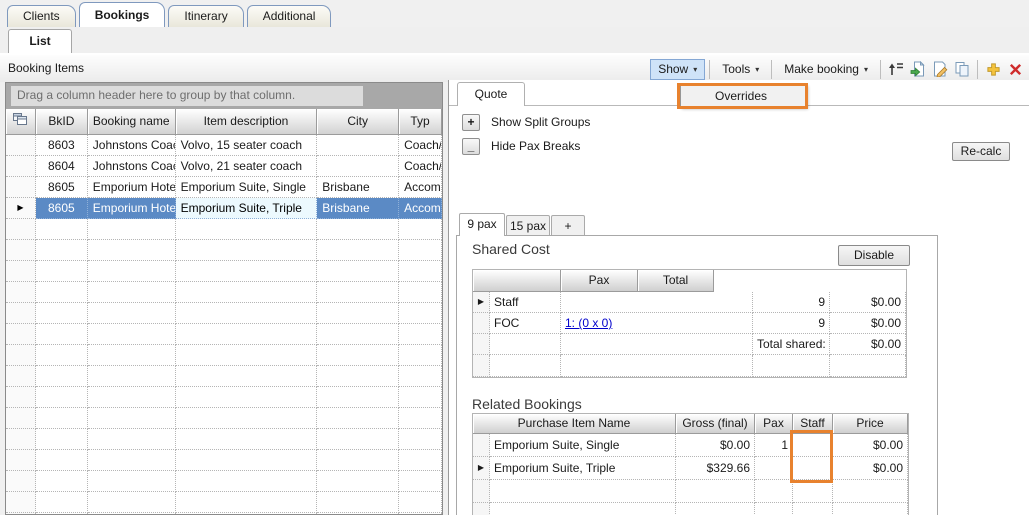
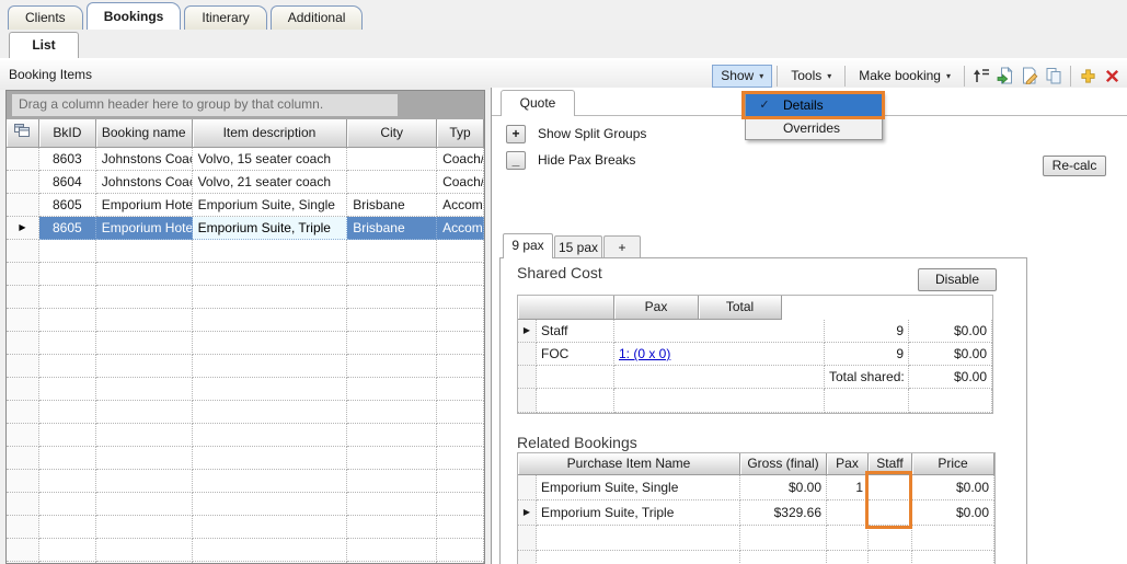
  Clients
  Bookings
  Itinerary
  Additional
  List
  Booking Items
  Show
  ▾
  Tools
  ▾
  Make booking
  ▾
  Drag a column header here to group by that column.
  BkID
  Booking name
  Item description
  City
  Typ
  8603
  Johnstons Coa
  Volvo, 15 seater coach
  Coach/
  8604
  Johnstons Coa
  Volvo, 21 seater coach
  Coach/
  8605
  Emporium Hote
  Emporium Suite, Single
  Brisbane
  Accom
  ▶
  8605
  Emporium Hote
  Emporium Suite, Triple
  Brisbane
  Accom
  Quote
  +
  Show Split Groups
  _
  Hide Pax Breaks
  Re-calc
  9 pax
  15 pax
  +
  Shared Cost
  Disable
  Pax
  Total
  ▶
  Staff
  9
  $0.00
  FOC
  1: (0 x 0)
  9
  $0.00
  Total shared:
  $0.00
  Related Bookings
  Purchase Item Name
  Gross (final)
  Pax
  Staff
  Price
  Emporium Suite, Single
  $0.00
  1
  $0.00
  ▶
  Emporium Suite, Triple
  $329.66
  $0.00
+ ✓
+ Details
  Overrides
